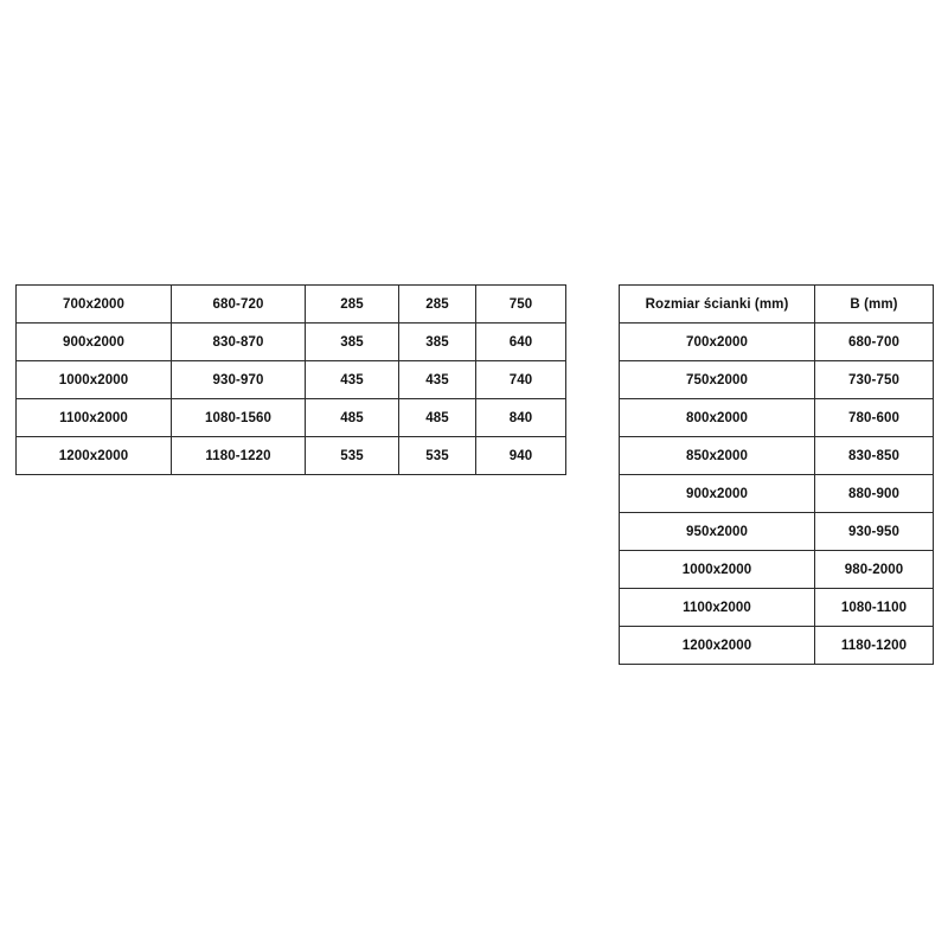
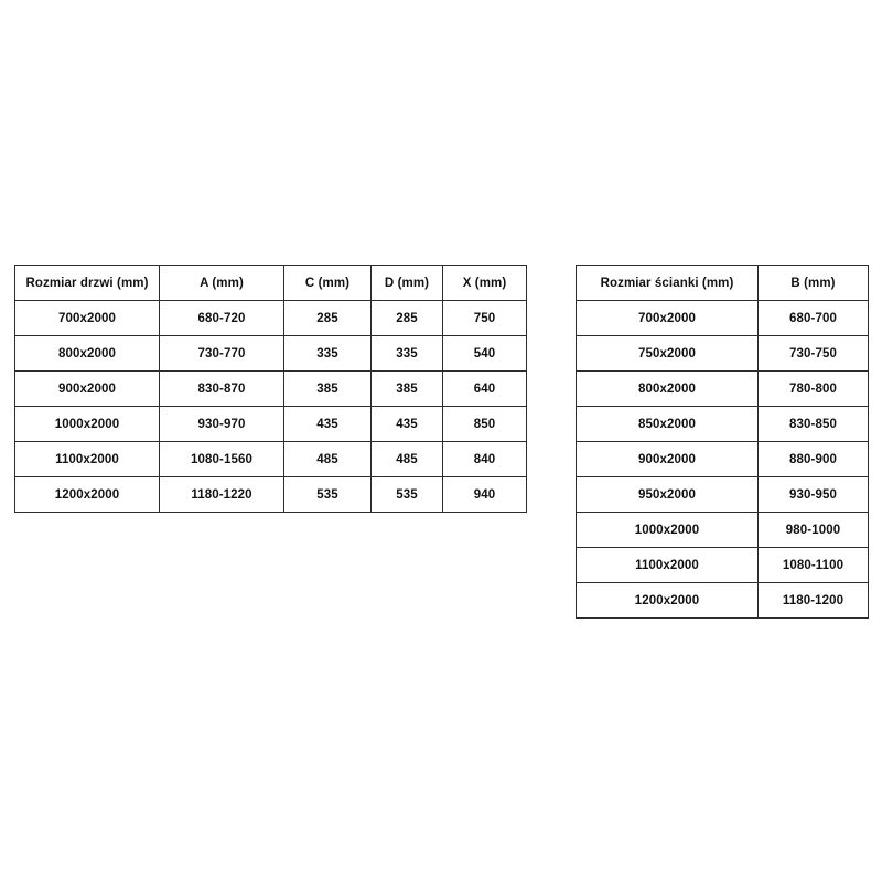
+ Rozmiar drzwi (mm)	A (mm)	C (mm)	D (mm)	X (mm)
  700x2000	680-720	285	285	750
+ 800x2000	730-770	335	335	540
  900x2000	830-870	385	385	640
- 1000x2000	930-970	435	435	740
+ 1000x2000	930-970	435	435	850
  1100x2000	1080-1560	485	485	840
  1200x2000	1180-1220	535	535	940
  Rozmiar ścianki (mm)	B (mm)
  700x2000	680-700
  750x2000	730-750
- 800x2000	780-600
+ 800x2000	780-800
  850x2000	830-850
  900x2000	880-900
  950x2000	930-950
- 1000x2000	980-2000
+ 1000x2000	980-1000
  1100x2000	1080-1100
  1200x2000	1180-1200
